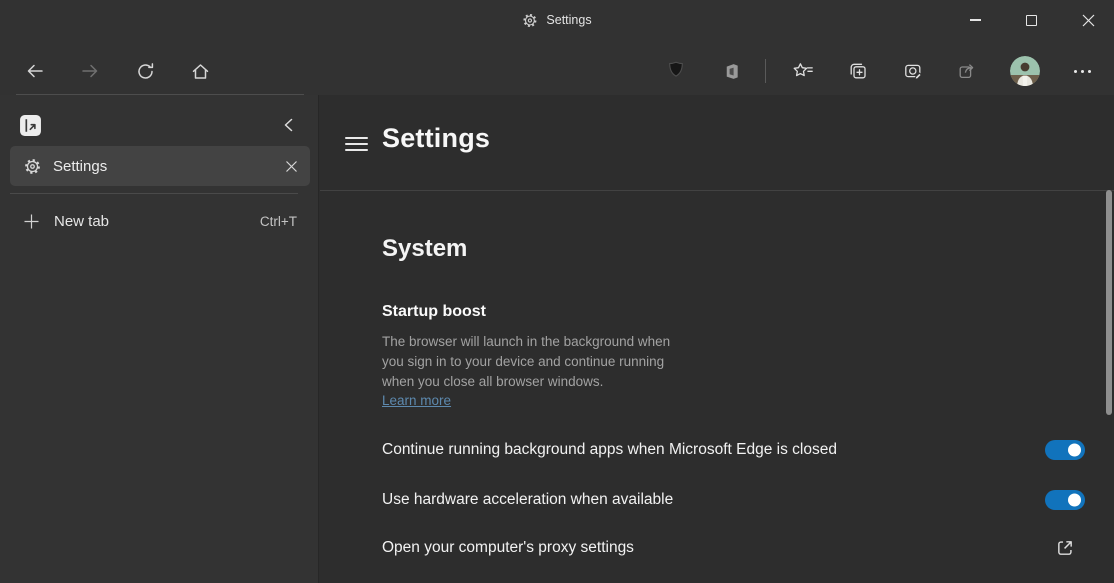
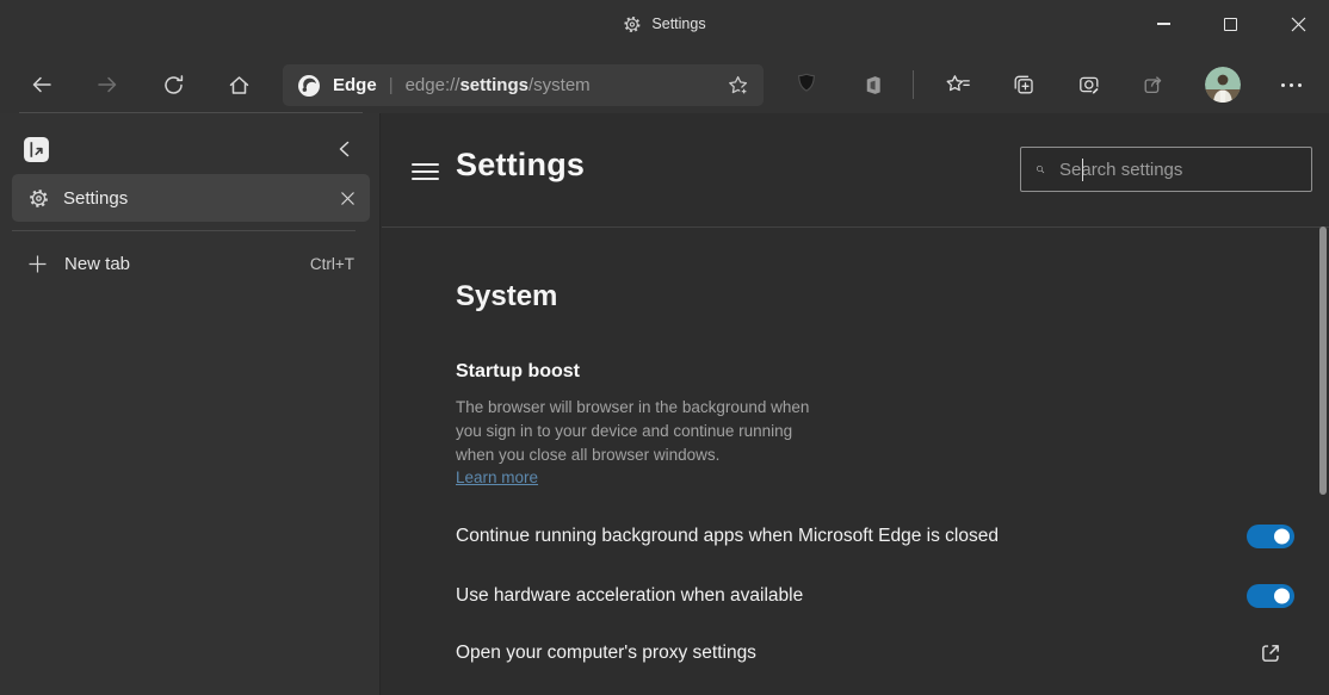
  Settings
+ Edge
+ |
+ edge://
+ settings
+ /system
  Settings
  New tab
  Ctrl+T
  Settings
+ Search settings
  System
  Startup boost
- The browser will launch in the background when you sign in to your device and continue running when you close all browser windows.
+ The browser will browser in the background when you sign in to your device and continue running when you close all browser windows.
  Learn more
  Continue running background apps when Microsoft Edge is closed
  Use hardware acceleration when available
  Open your computer's proxy settings
